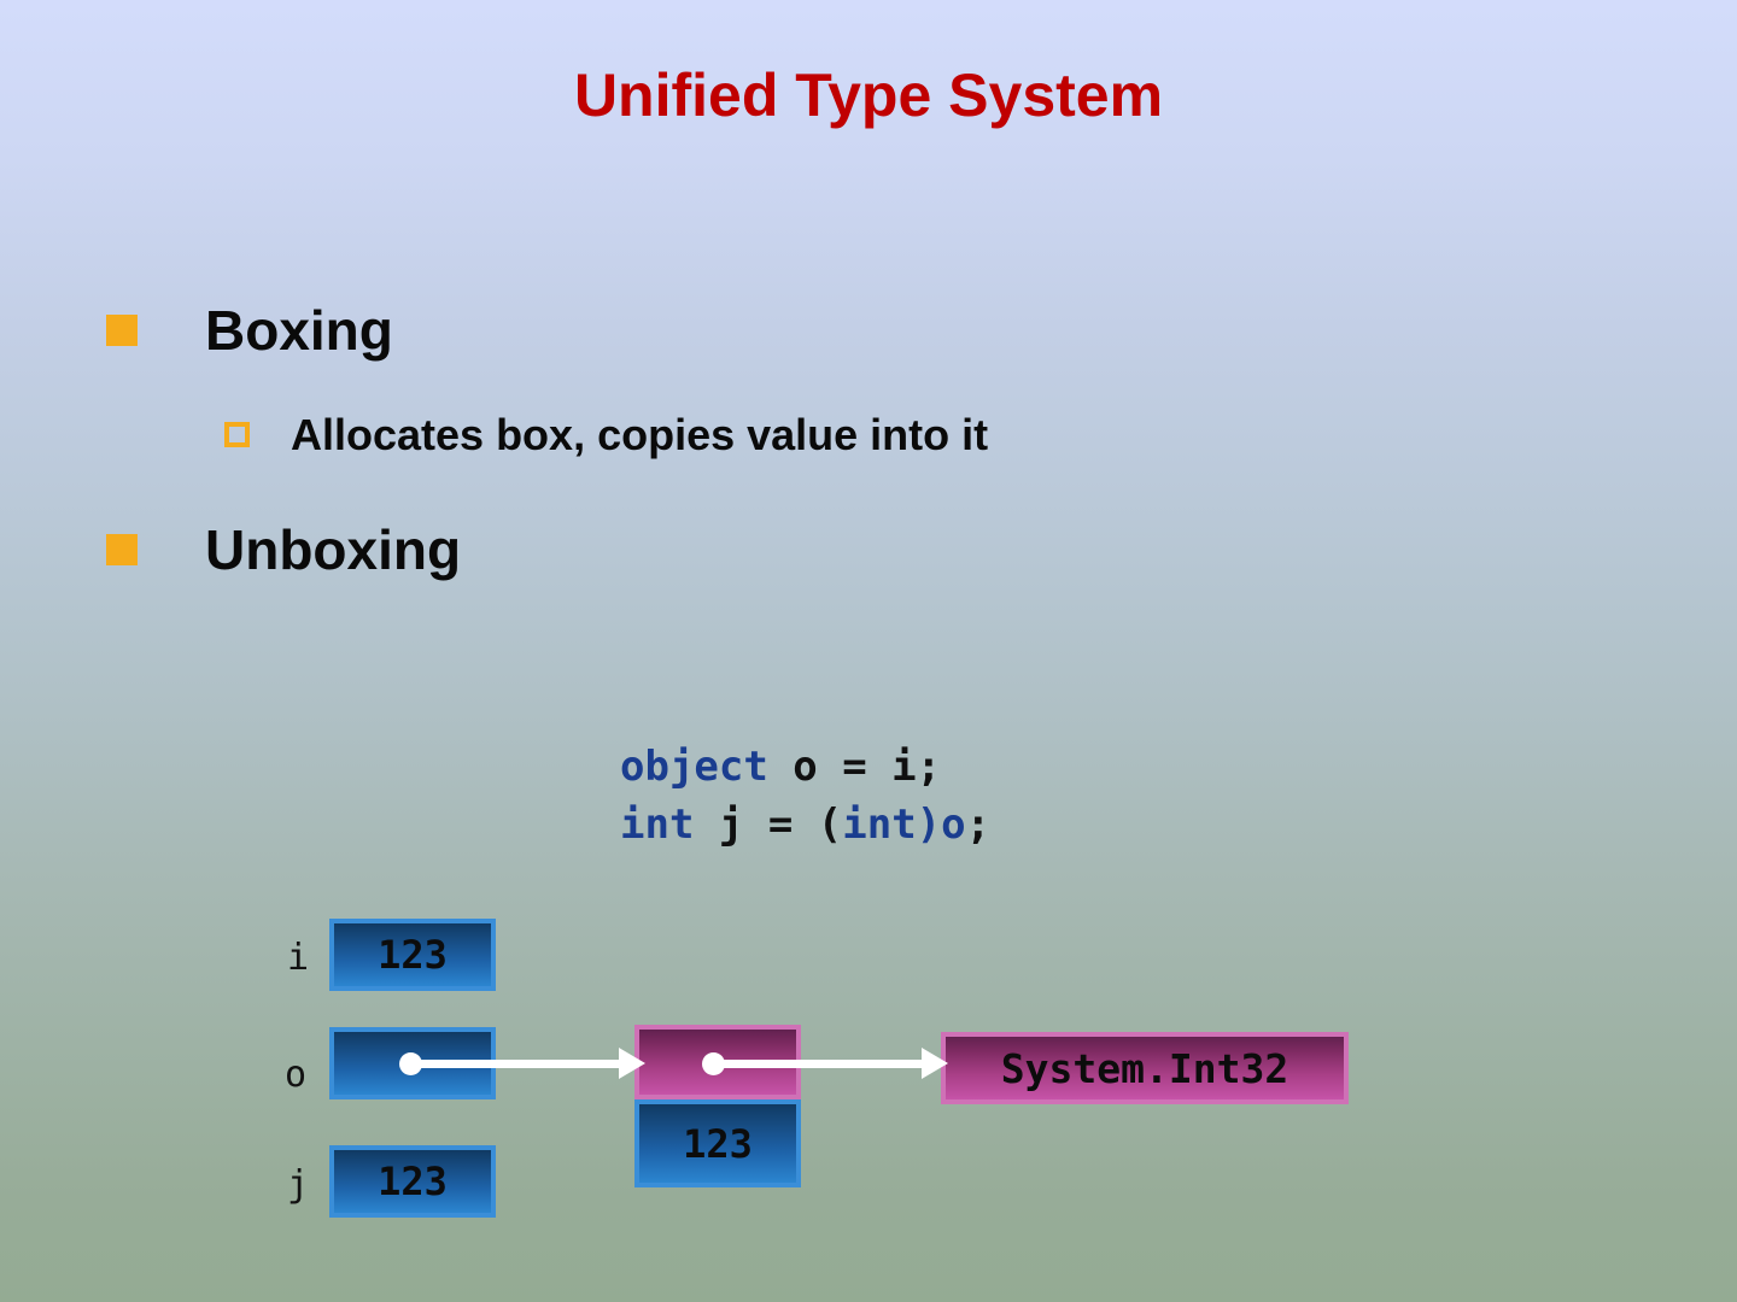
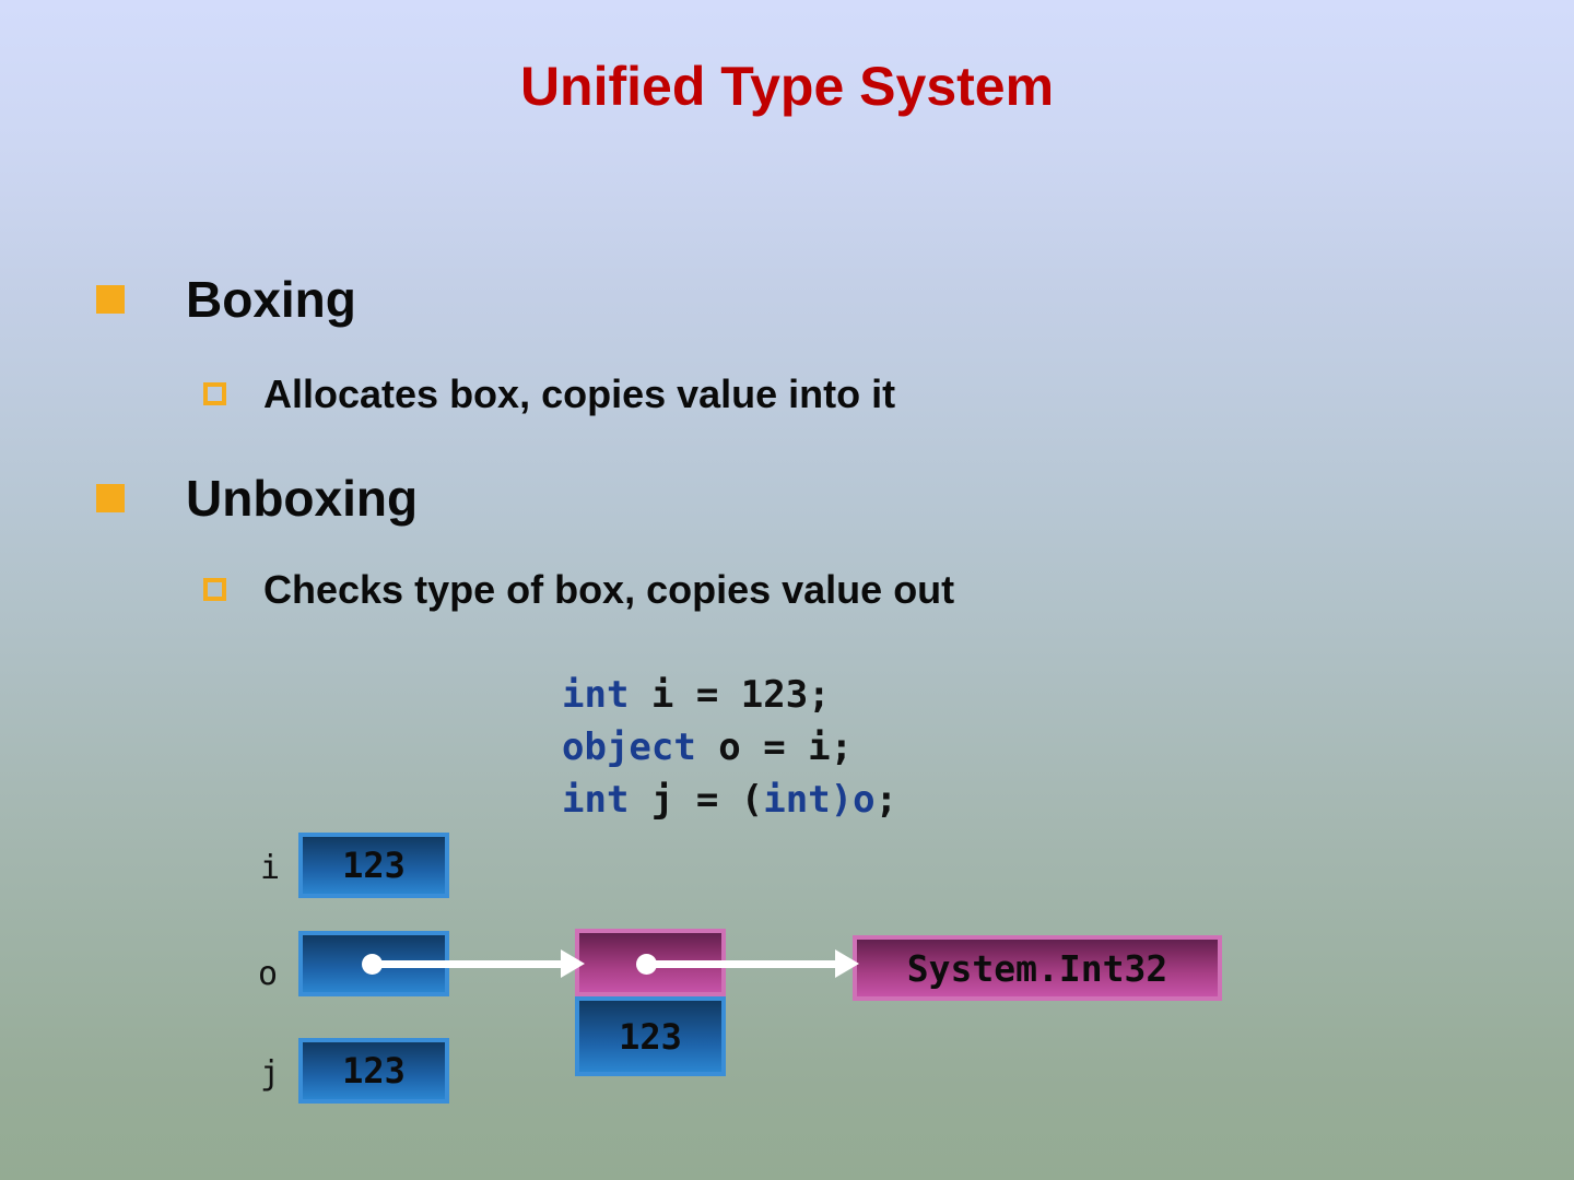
  Unified Type System
  Boxing
  Allocates box, copies value into it
  Unboxing
+ Checks type of box, copies value out
+ int i = 123;
  object o = i;
  int j = (int)o;
  i
  o
  j
  123
  123
  123
  System.Int32
